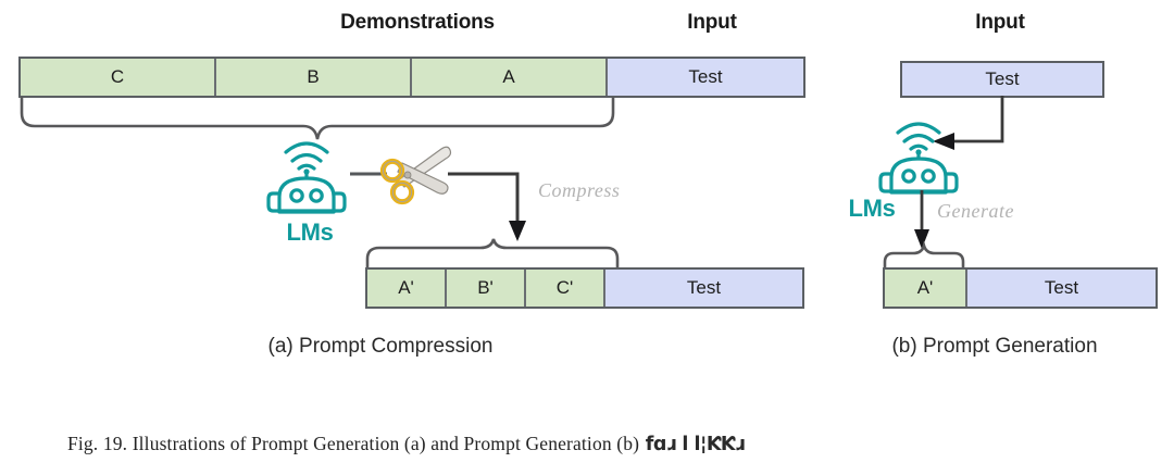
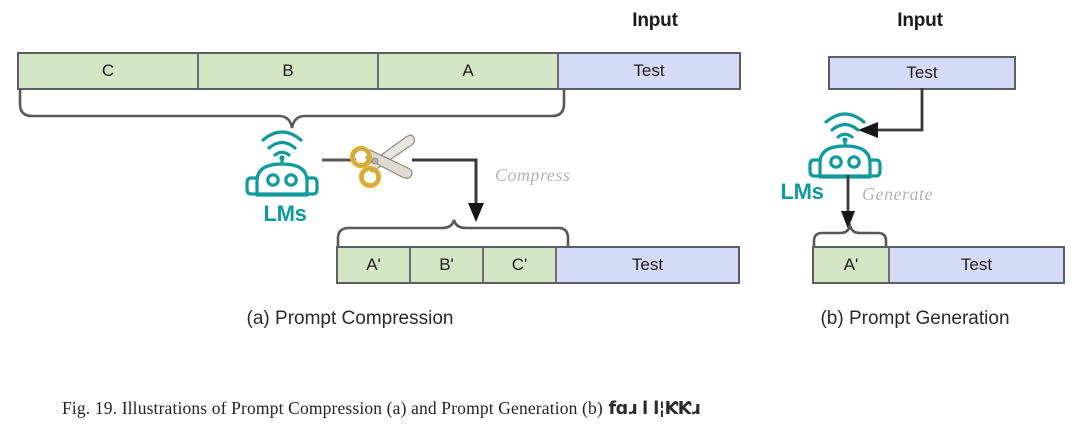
- Demonstrations
  Input
  C
  B
  A
  Test
  LMs
  Compress
  A'
  B'
  C'
  Test
  (a) Prompt Compression
  Input
  Test
  LMs
  Generate
  A'
  Test
  (b) Prompt Generation
- Fig. 19. Illustrations of Prompt Generation (a) and Prompt Generation (b) fɑɹ l l¦ƘƘɹ
+ Fig. 19. Illustrations of Prompt Compression (a) and Prompt Generation (b) fɑɹ l l¦ƘƘɹ
